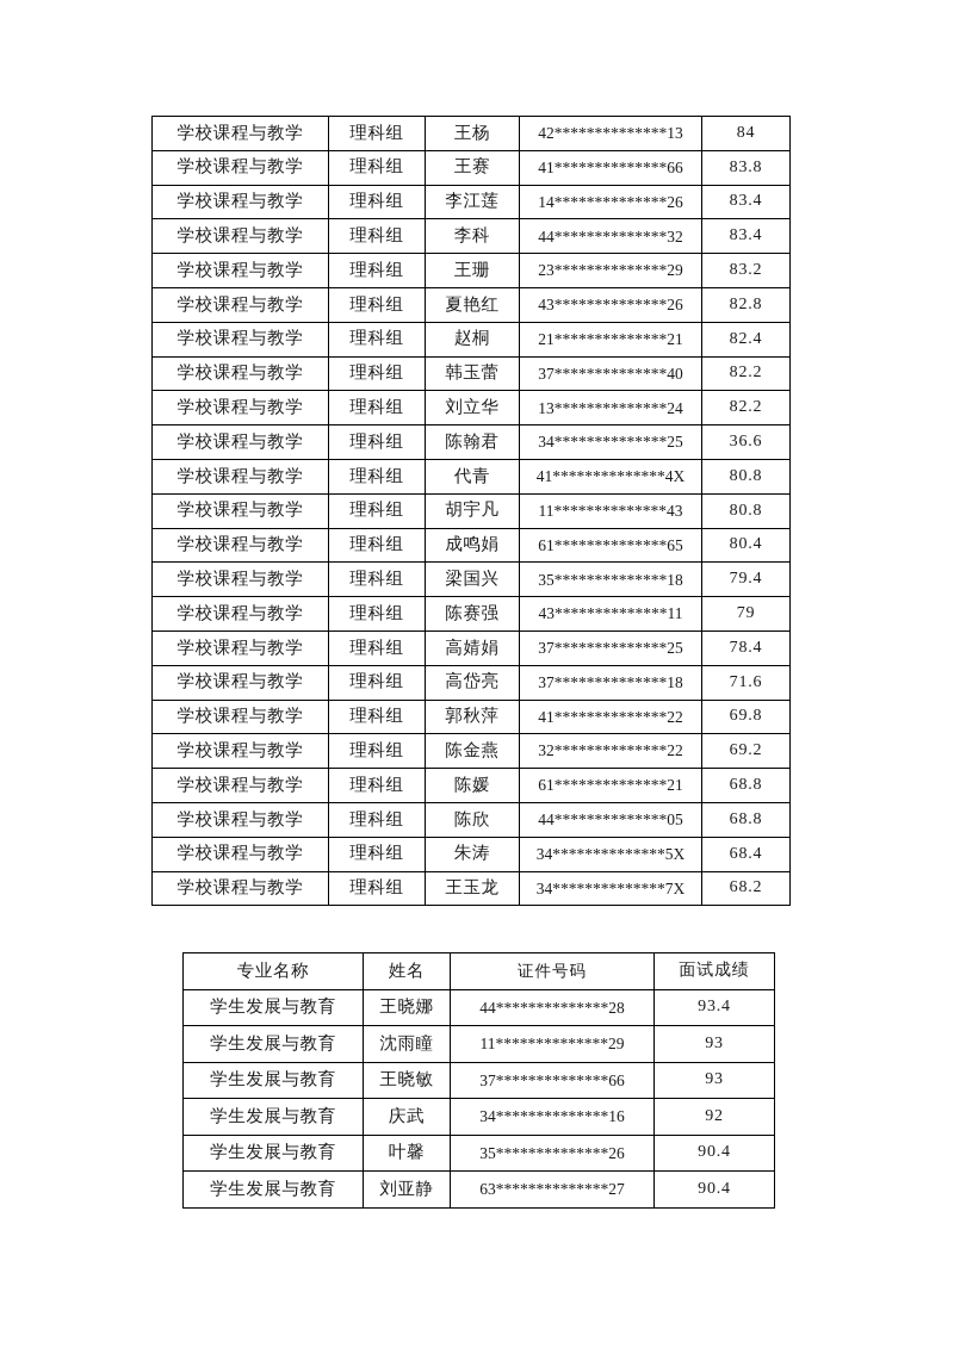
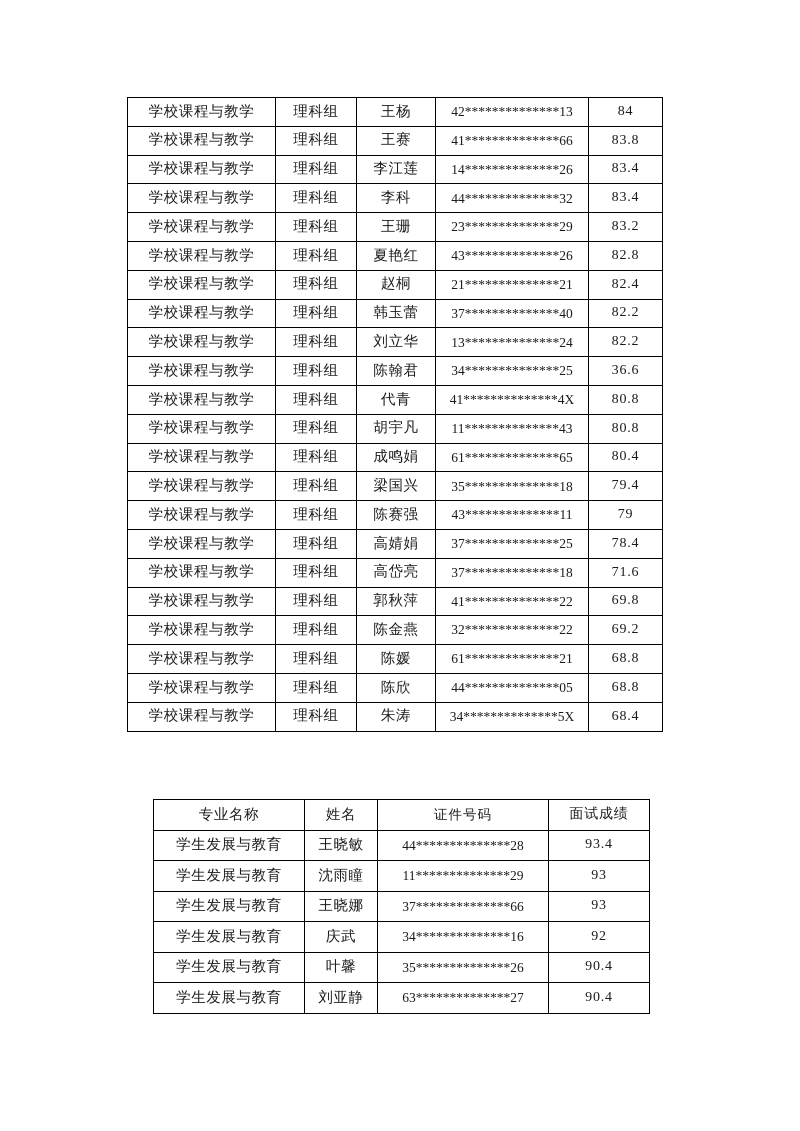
  学校课程与教学	理科组	王杨	42**************13	84
  学校课程与教学	理科组	王赛	41**************66	83.8
  学校课程与教学	理科组	李江莲	14**************26	83.4
  学校课程与教学	理科组	李科	44**************32	83.4
  学校课程与教学	理科组	王珊	23**************29	83.2
  学校课程与教学	理科组	夏艳红	43**************26	82.8
  学校课程与教学	理科组	赵桐	21**************21	82.4
  学校课程与教学	理科组	韩玉蕾	37**************40	82.2
  学校课程与教学	理科组	刘立华	13**************24	82.2
  学校课程与教学	理科组	陈翰君	34**************25	36.6
  学校课程与教学	理科组	代青	41**************4X	80.8
  学校课程与教学	理科组	胡宇凡	11**************43	80.8
  学校课程与教学	理科组	成鸣娟	61**************65	80.4
  学校课程与教学	理科组	梁国兴	35**************18	79.4
  学校课程与教学	理科组	陈赛强	43**************11	79
  学校课程与教学	理科组	高婧娟	37**************25	78.4
  学校课程与教学	理科组	高岱亮	37**************18	71.6
  学校课程与教学	理科组	郭秋萍	41**************22	69.8
  学校课程与教学	理科组	陈金燕	32**************22	69.2
  学校课程与教学	理科组	陈媛	61**************21	68.8
  学校课程与教学	理科组	陈欣	44**************05	68.8
  学校课程与教学	理科组	朱涛	34**************5X	68.4
- 学校课程与教学	理科组	王玉龙	34**************7X	68.2
  专业名称	姓名	证件号码	面试成绩
- 学生发展与教育	王晓娜	44**************28	93.4
+ 学生发展与教育	王晓敏	44**************28	93.4
  学生发展与教育	沈雨瞳	11**************29	93
- 学生发展与教育	王晓敏	37**************66	93
+ 学生发展与教育	王晓娜	37**************66	93
  学生发展与教育	庆武	34**************16	92
  学生发展与教育	叶馨	35**************26	90.4
  学生发展与教育	刘亚静	63**************27	90.4
